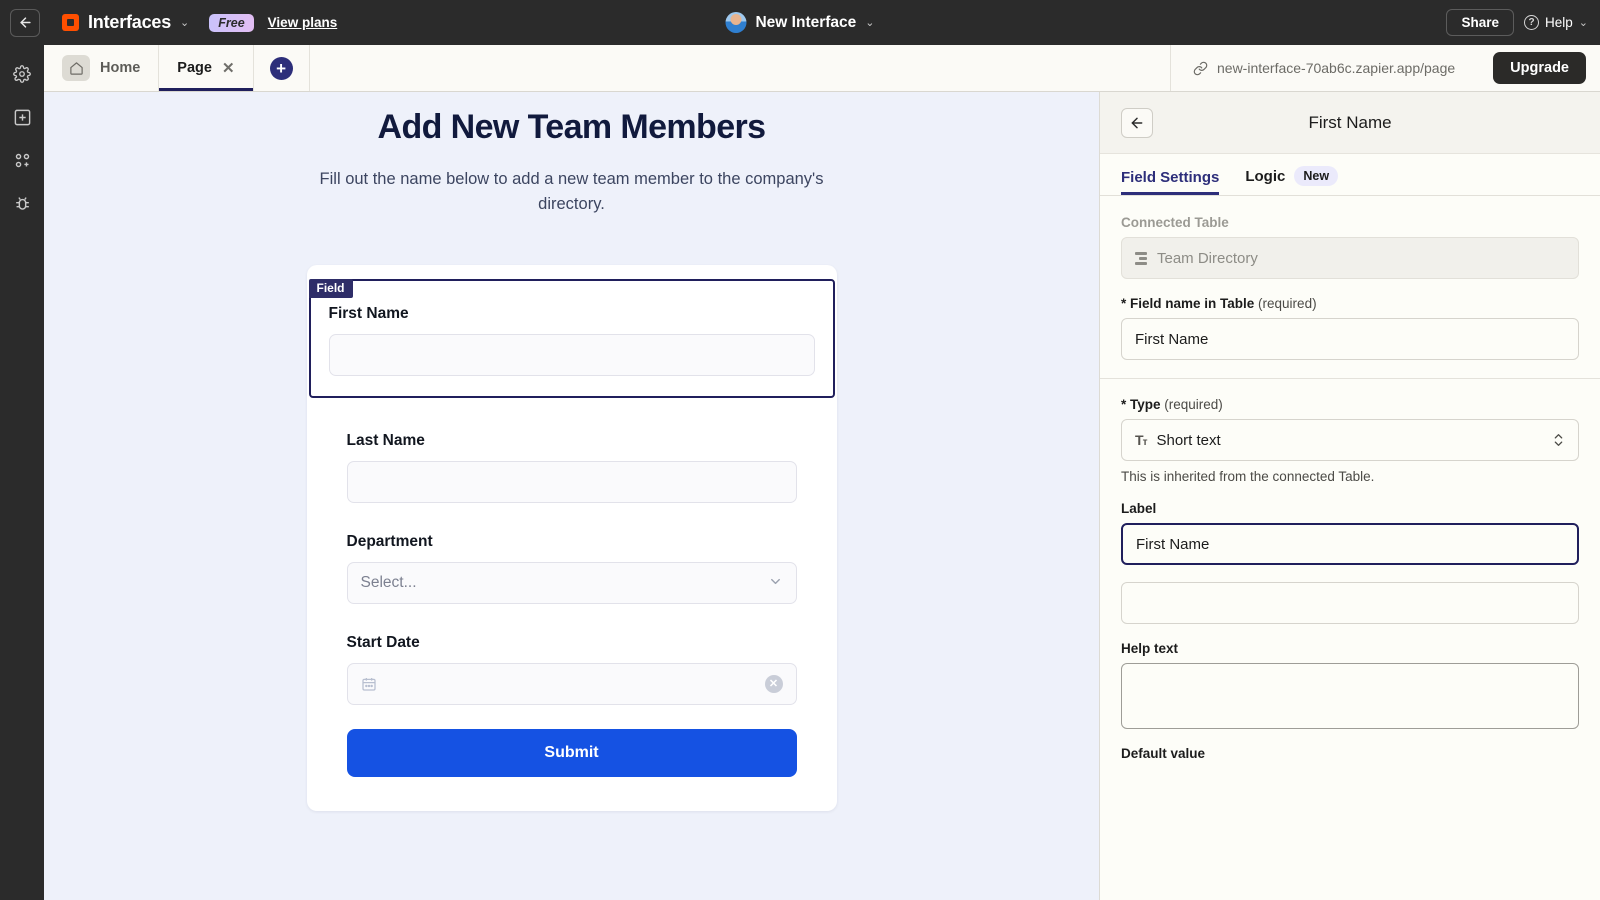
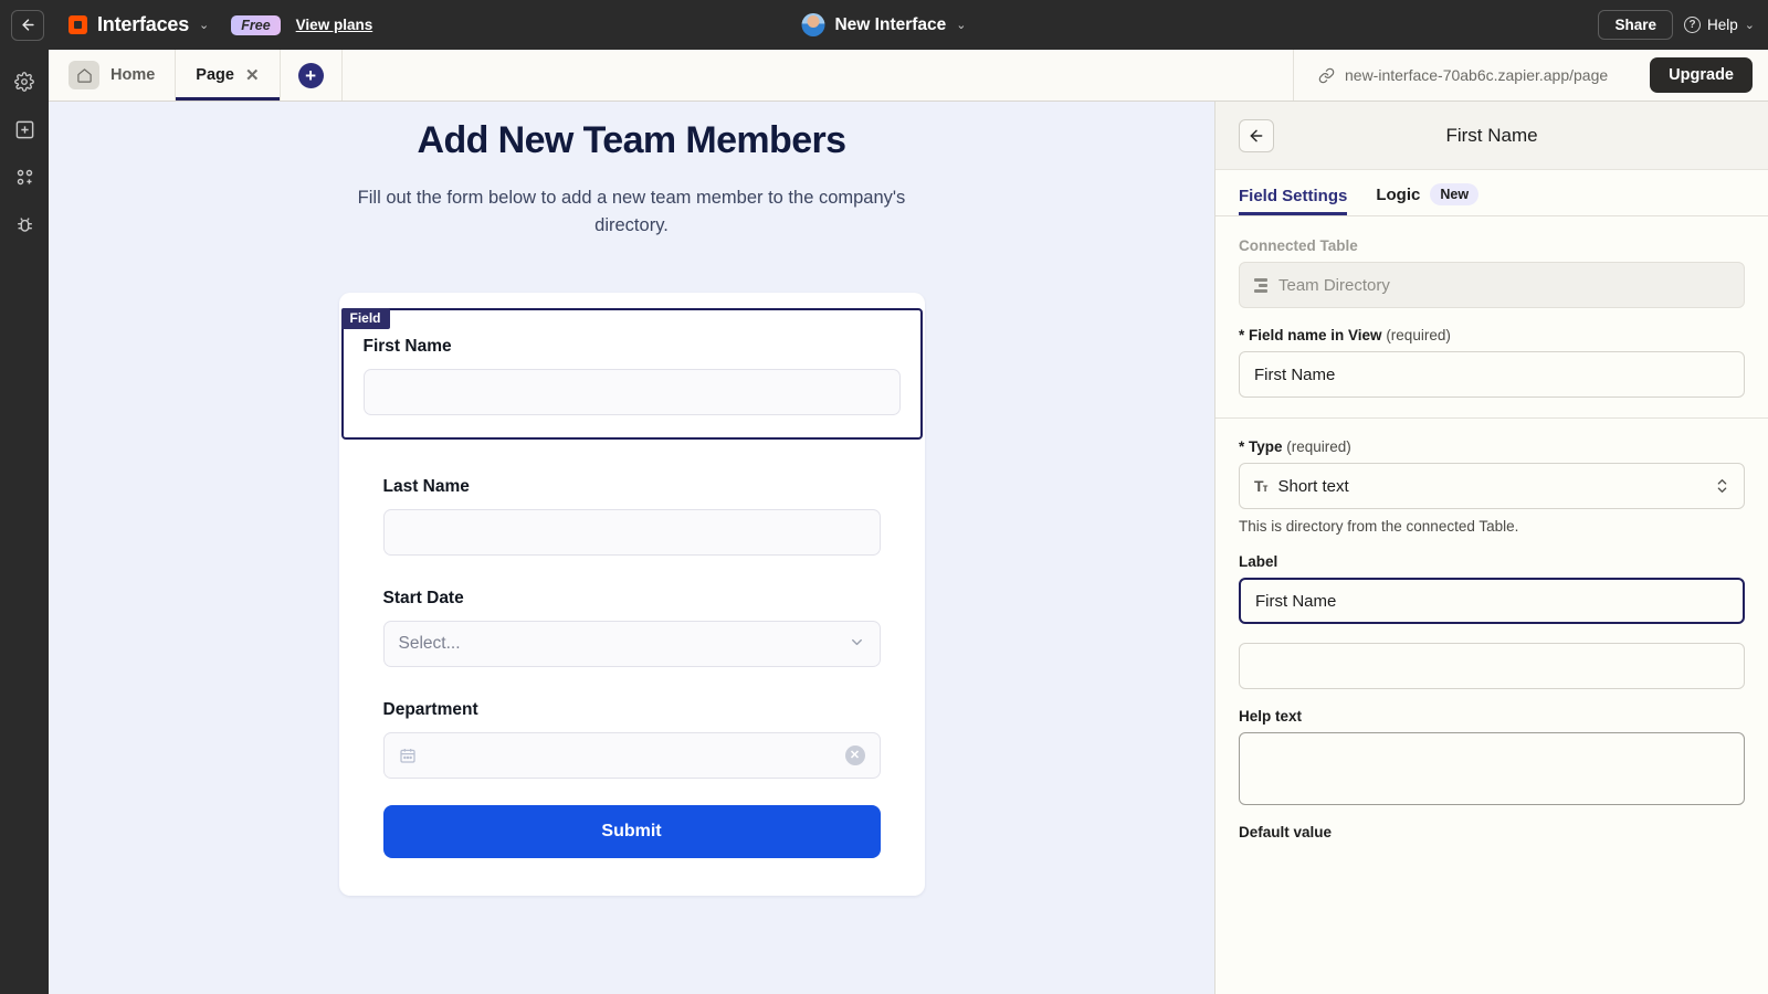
  Interfaces
  ⌄
  Free
  View plans
  New Interface
  ⌄
  Share
  ?
  Help
  ⌄
  Home
  Page
  ✕
  +
  new-interface-70ab6c.zapier.app/page
  Upgrade
  Add New Team Members
- Fill out the name below to add a new team member to the company's directory.
+ Fill out the form below to add a new team member to the company's directory.
  Field
  First Name
  Last Name
- Department
+ Start Date
  Select...
- Start Date
+ Department
  ✕
  Submit
  First Name
  Field Settings
  Logic
  New
  Connected Table
  Team Directory
- * Field name in Table (required)
+ * Field name in View (required)
  First Name
  * Type (required)
  Tт
  Short text
- This is inherited from the connected Table.
+ This is directory from the connected Table.
  Label
  First Name
  Help text
  Default value
